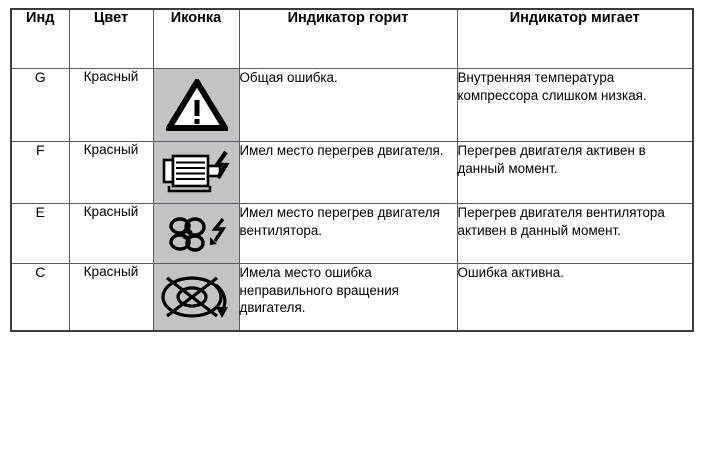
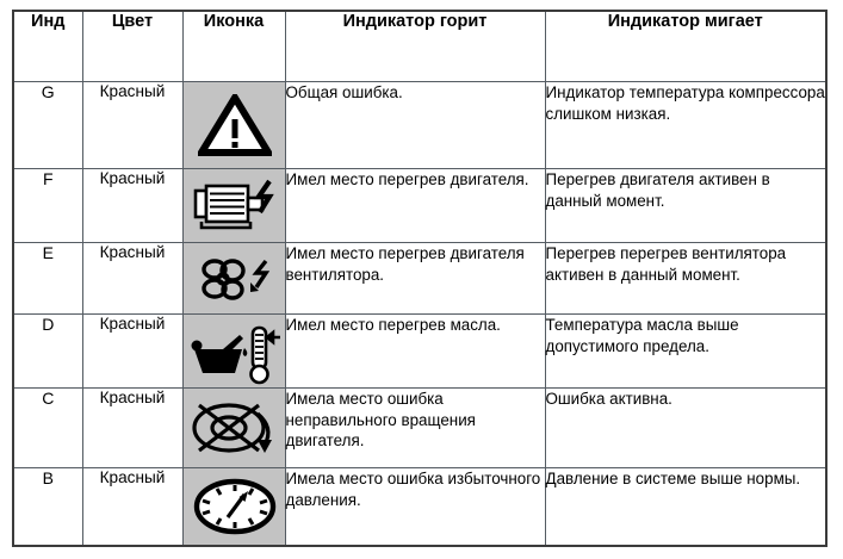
  Инд	Цвет	Иконка	Индикатор горит	Индикатор мигает
- G	Красный		Общая ошибка.	Внутренняя температура компрессора слишком низкая.
+ G	Красный		Общая ошибка.	Индикатор температура компрессора слишком низкая.
  F	Красный		Имел место перегрев двигателя.	Перегрев двигателя активен в данный момент.
- E	Красный		Имел место перегрев двигателя вентилятора.	Перегрев двигателя вентилятора активен в данный момент.
+ E	Красный		Имел место перегрев двигателя вентилятора.	Перегрев перегрев вентилятора активен в данный момент.
+ D	Красный		Имел место перегрев масла.	Температура масла выше допустимого предела.
  C	Красный		Имела место ошибка неправильного вращения двигателя.	Ошибка активна.
+ B	Красный		Имела место ошибка избыточного давления.	Давление в системе выше нормы.
